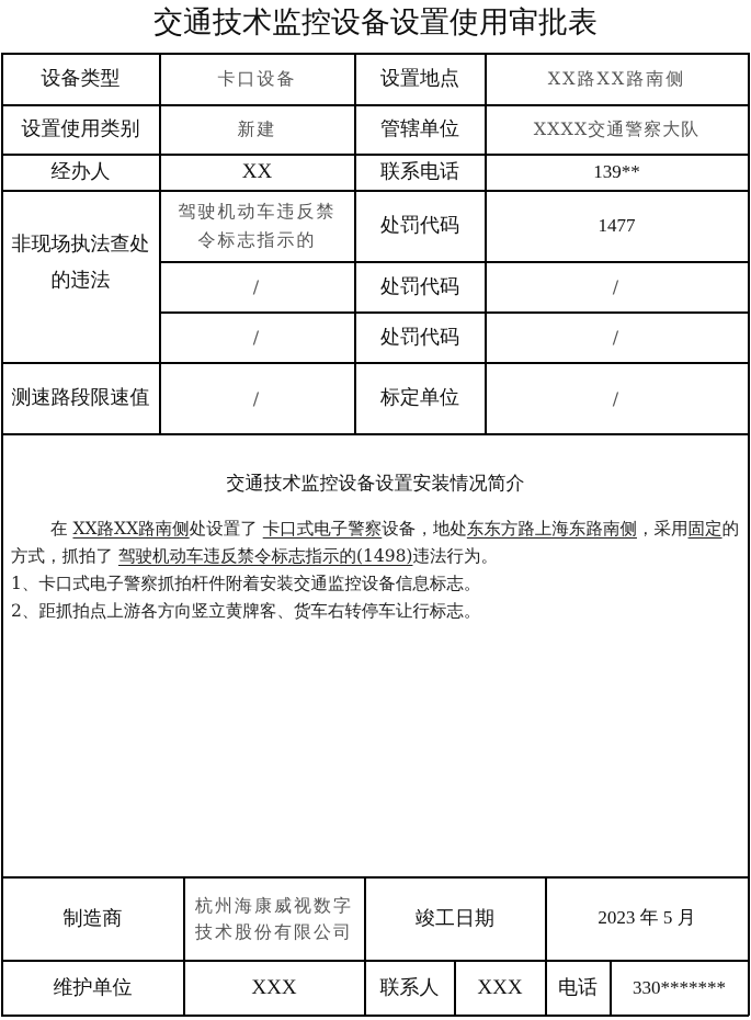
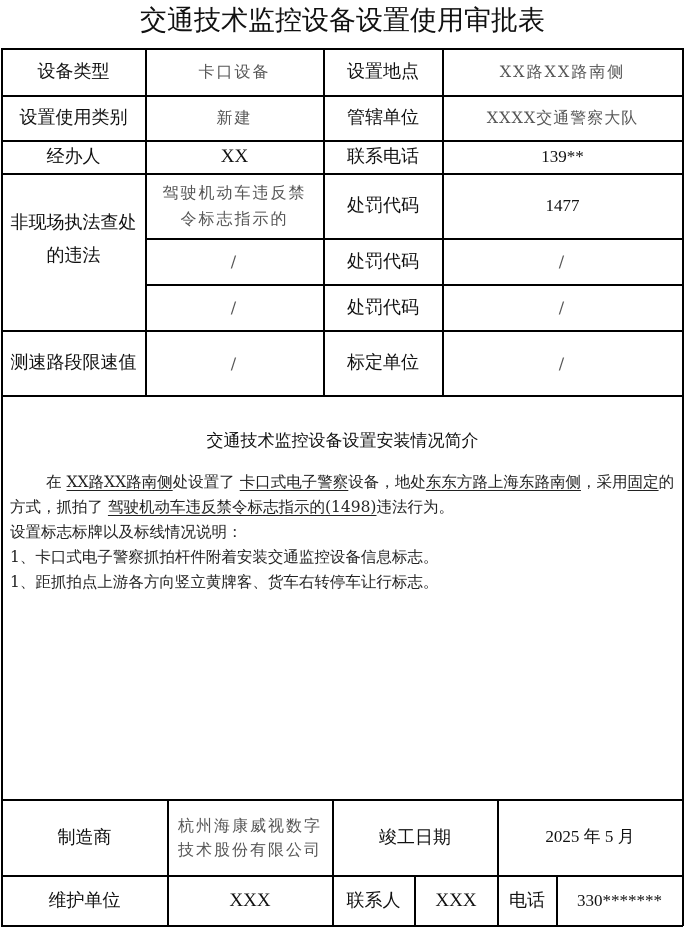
  交通技术监控设备设置使用审批表
  设备类型
  卡口设备
  设置地点
  XX路XX路南侧
  设置使用类别
  新建
  管辖单位
  XXXX交通警察大队
  经办人
  XX
  联系电话
  139**
  非现场执法查处的违法
  驾驶机动车违反禁令标志指示的
  处罚代码
  1477
  /
  处罚代码
  /
  /
  处罚代码
  /
  测速路段限速值
  /
  标定单位
  /
  交通技术监控设备设置安装情况简介
  在 XX路XX路南侧处设置了 卡口式电子警察设备，地处东东方路上海东路南侧，采用固定的方式，抓拍了 驾驶机动车违反禁令标志指示的(1498)违法行为。
+ 设置标志标牌以及标线情况说明：
  1、卡口式电子警察抓拍杆件附着安装交通监控设备信息标志。
- 2、距抓拍点上游各方向竖立黄牌客、货车右转停车让行标志。
+ 1、距抓拍点上游各方向竖立黄牌客、货车右转停车让行标志。
  制造商
  杭州海康威视数字技术股份有限公司
  竣工日期
- 2023 年 5 月
+ 2025 年 5 月
  维护单位
  XXX
  联系人
  XXX
  电话
  330*******
